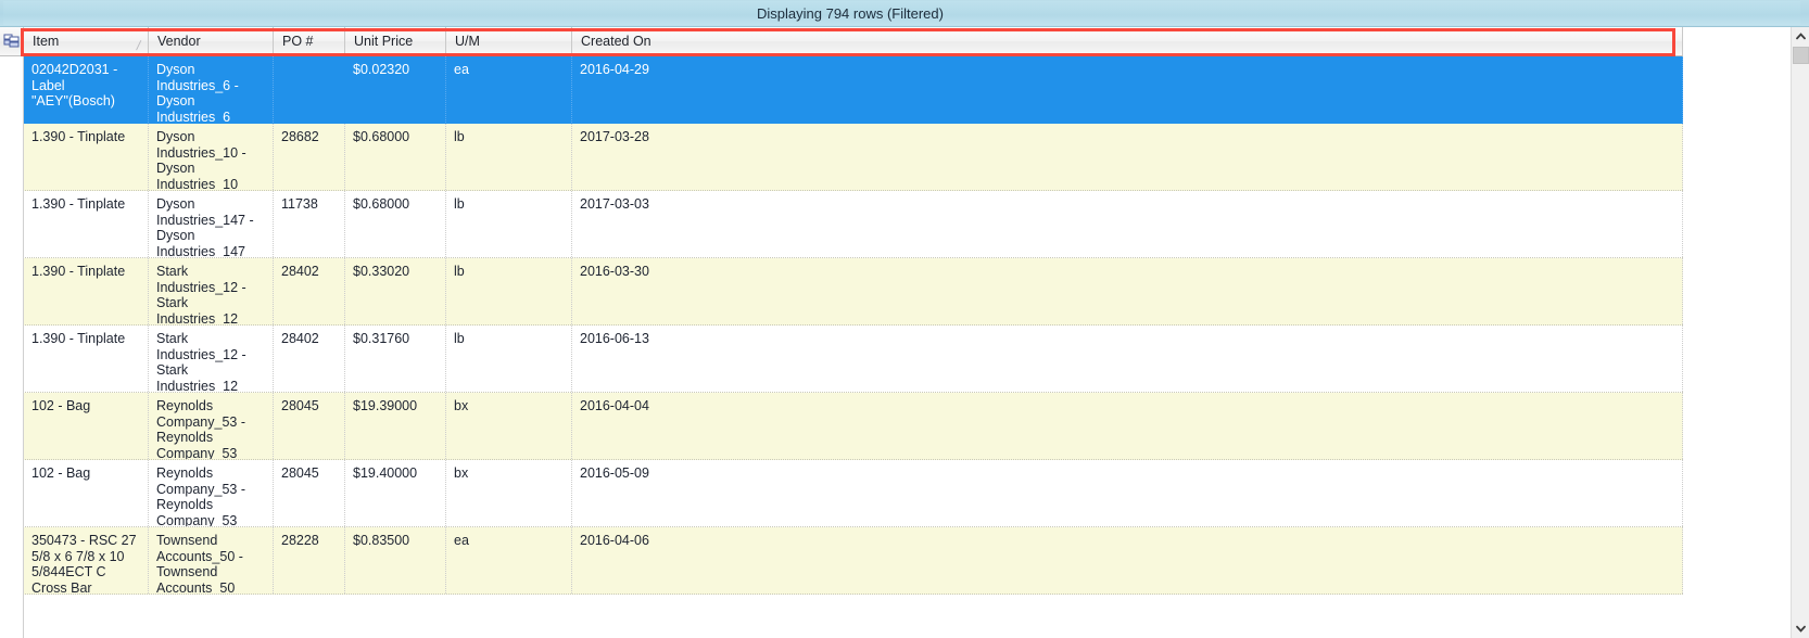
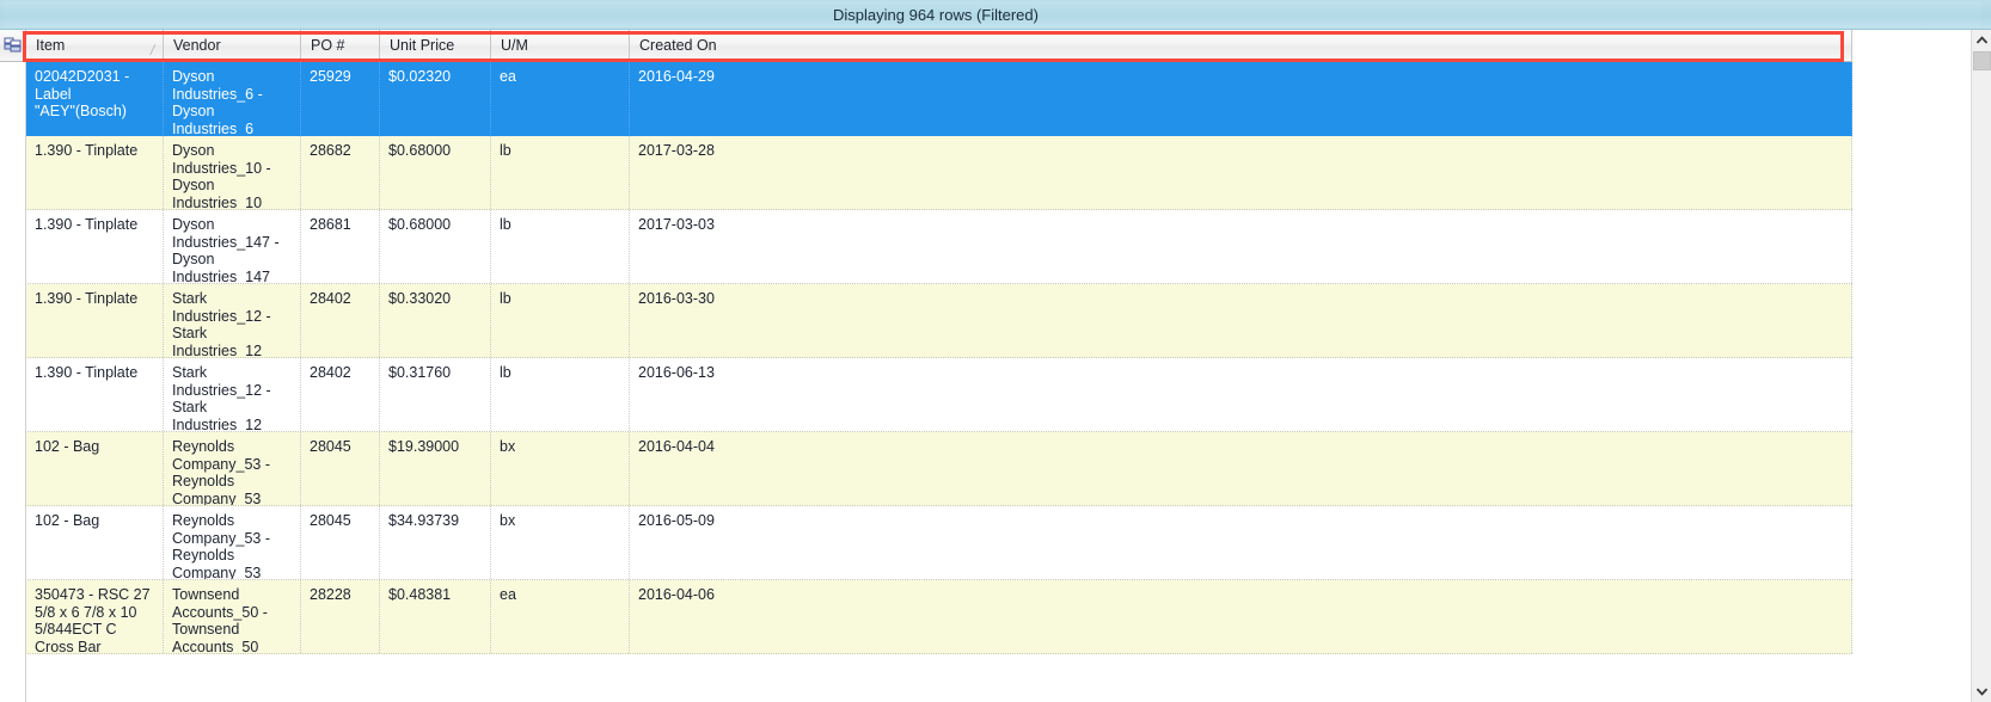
- Displaying 794 rows (Filtered)
+ Displaying 964 rows (Filtered)
  02042D2031 -
  Label
  "AEY"(Bosch)
  Dyson
  Industries_6 -
  Dyson
  Industries_6
+ 25929
  $0.02320
  ea
  2016-04-29
  1.390 - Tinplate
  Dyson
  Industries_10 -
  Dyson
  Industries_10
  28682
  $0.68000
  lb
  2017-03-28
  1.390 - Tinplate
  Dyson
  Industries_147 -
  Dyson
  Industries_147
- 11738
+ 28681
  $0.68000
  lb
  2017-03-03
  1.390 - Tinplate
  Stark
  Industries_12 -
  Stark
  Industries_12
  28402
  $0.33020
  lb
  2016-03-30
  1.390 - Tinplate
  Stark
  Industries_12 -
  Stark
  Industries_12
  28402
  $0.31760
  lb
  2016-06-13
  102 - Bag
  Reynolds
  Company_53 -
  Reynolds
  Company_53
  28045
  $19.39000
  bx
  2016-04-04
  102 - Bag
  Reynolds
  Company_53 -
  Reynolds
  Company_53
  28045
- $19.40000
+ $34.93739
  bx
  2016-05-09
  350473 - RSC 27
  5/8 x 6 7/8 x 10
  5/844ECT C
  Cross Bar
  Townsend
  Accounts_50 -
  Townsend
  Accounts_50
  28228
- $0.83500
+ $0.48381
  ea
  2016-04-06
  Item
  Vendor
  PO #
  Unit Price
  U/M
  Created On
